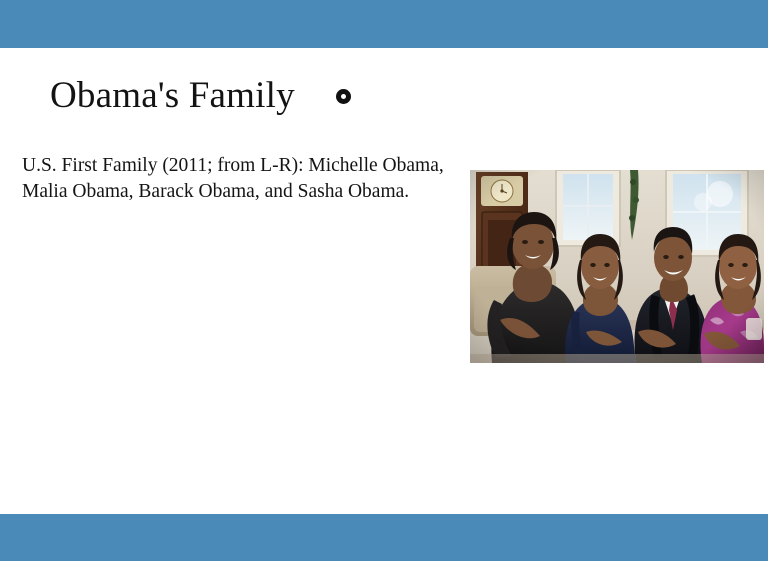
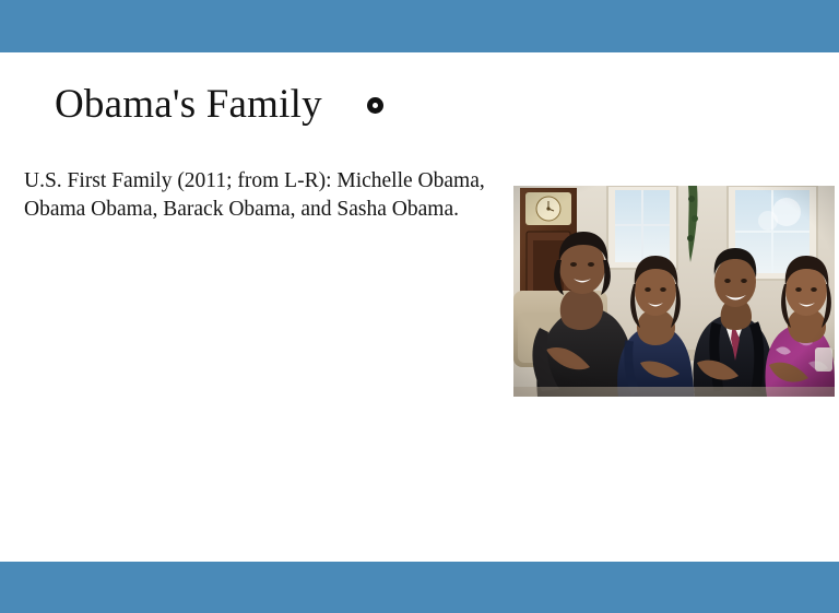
  Obama's Family
- U.S. First Family (2011; from L-R): Michelle Obama, Malia Obama, Barack Obama, and Sasha Obama.
+ U.S. First Family (2011; from L-R): Michelle Obama, Obama Obama, Barack Obama, and Sasha Obama.
